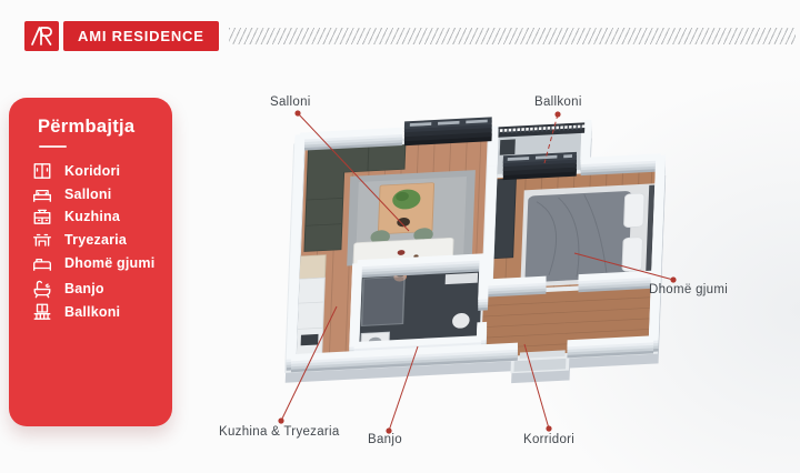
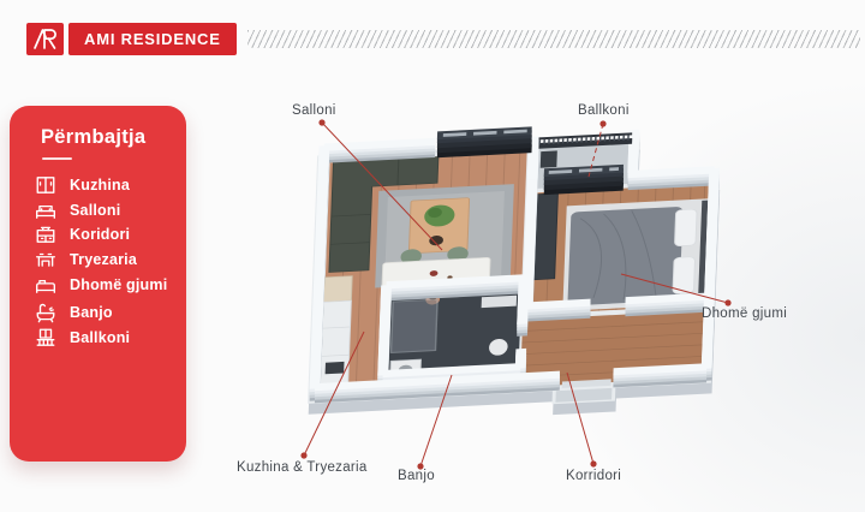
  AMI RESIDENCE
  Përmbajtja
- Koridori
+ Kuzhina
  Salloni
- Kuzhina
+ Koridori
  Tryezaria
  Dhomë gjumi
  Banjo
  Ballkoni
  Salloni
  Ballkoni
  Dhomë gjumi
  Kuzhina & Tryezaria
  Banjo
  Korridori
